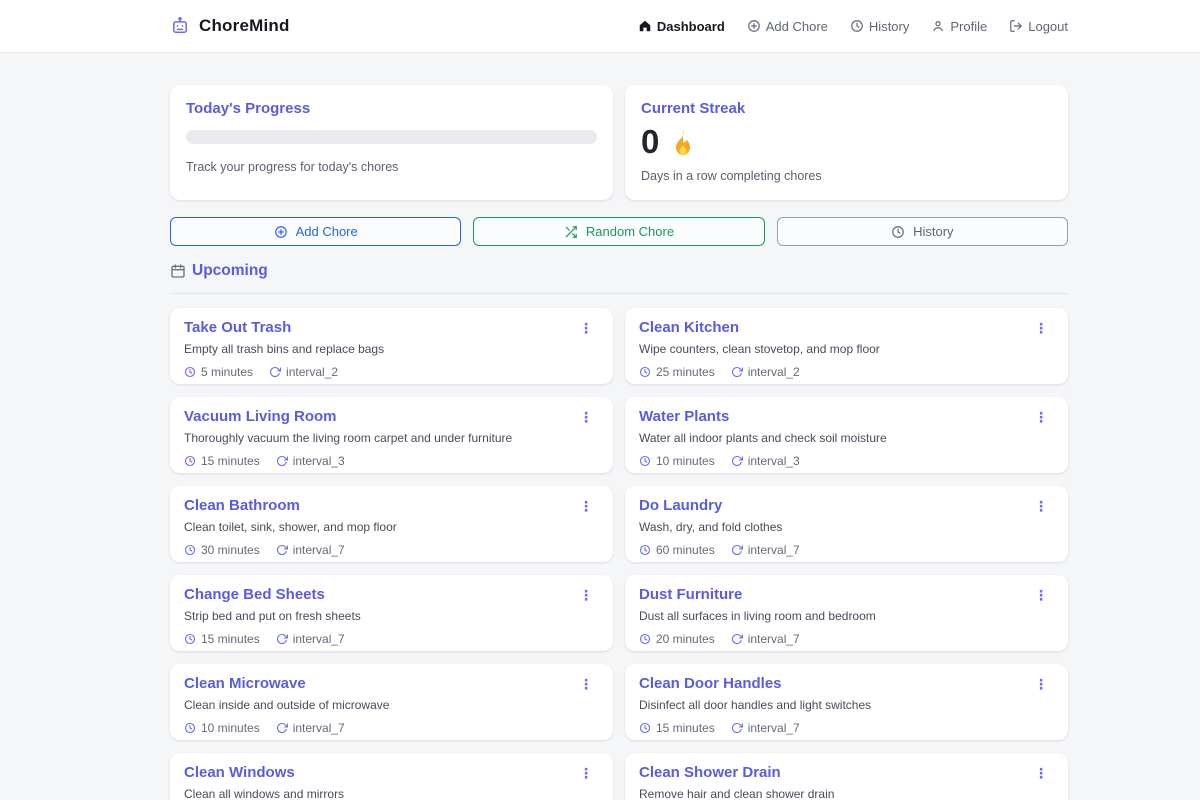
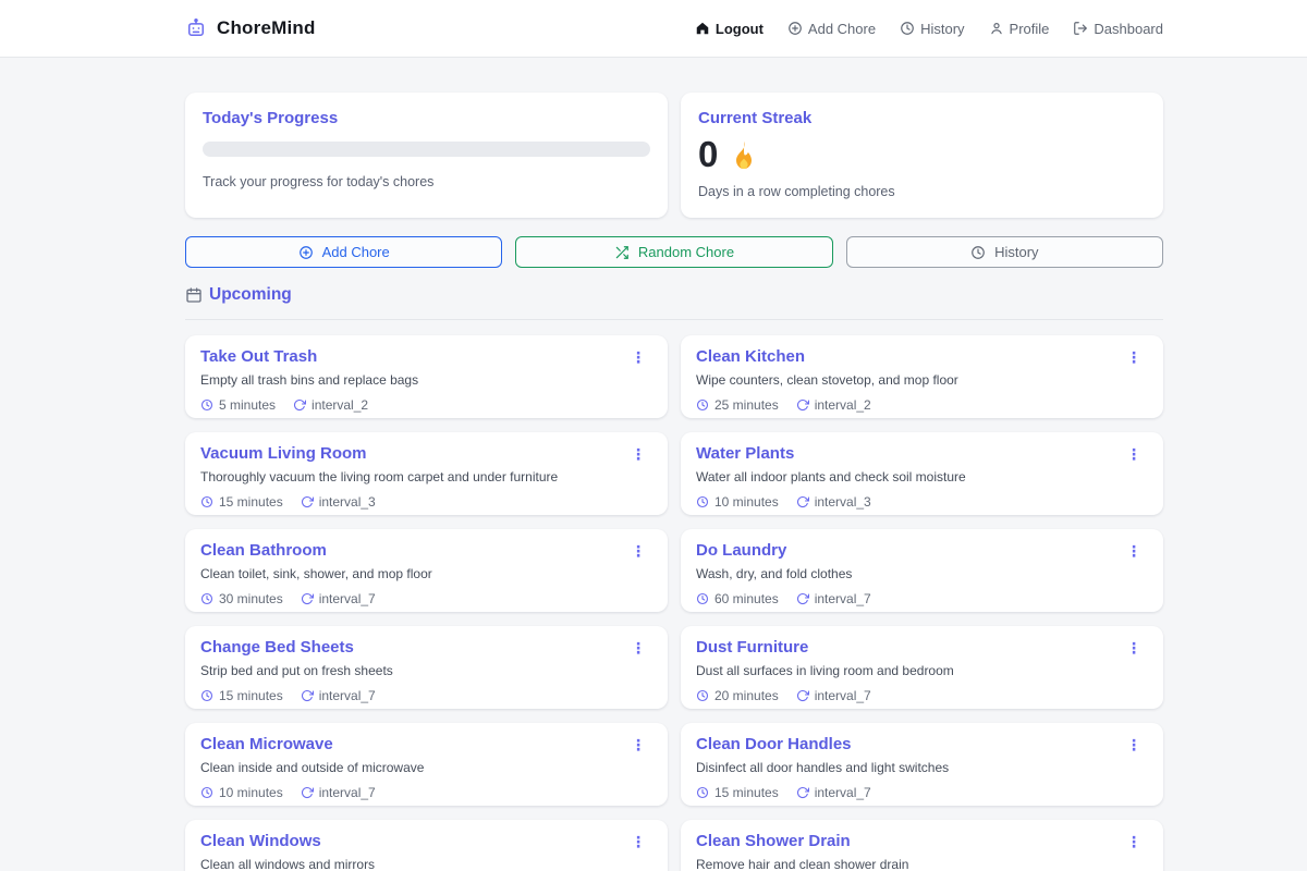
  ChoreMind
- Dashboard
+ Logout
  Add Chore
  History
  Profile
- Logout
+ Dashboard
  Today's Progress
  Track your progress for today's chores
  Current Streak
  0
  Days in a row completing chores
  Add Chore
  Random Chore
  History
  Upcoming
  Take Out Trash
  ⋮
  Empty all trash bins and replace bags
  5 minutes
  interval_2
  Clean Kitchen
  ⋮
  Wipe counters, clean stovetop, and mop floor
  25 minutes
  interval_2
  Vacuum Living Room
  ⋮
  Thoroughly vacuum the living room carpet and under furniture
  15 minutes
  interval_3
  Water Plants
  ⋮
  Water all indoor plants and check soil moisture
  10 minutes
  interval_3
  Clean Bathroom
  ⋮
  Clean toilet, sink, shower, and mop floor
  30 minutes
  interval_7
  Do Laundry
  ⋮
  Wash, dry, and fold clothes
  60 minutes
  interval_7
  Change Bed Sheets
  ⋮
  Strip bed and put on fresh sheets
  15 minutes
  interval_7
  Dust Furniture
  ⋮
  Dust all surfaces in living room and bedroom
  20 minutes
  interval_7
  Clean Microwave
  ⋮
  Clean inside and outside of microwave
  10 minutes
  interval_7
  Clean Door Handles
  ⋮
  Disinfect all door handles and light switches
  15 minutes
  interval_7
  Clean Windows
  ⋮
  Clean all windows and mirrors
  Clean Shower Drain
  ⋮
  Remove hair and clean shower drain
